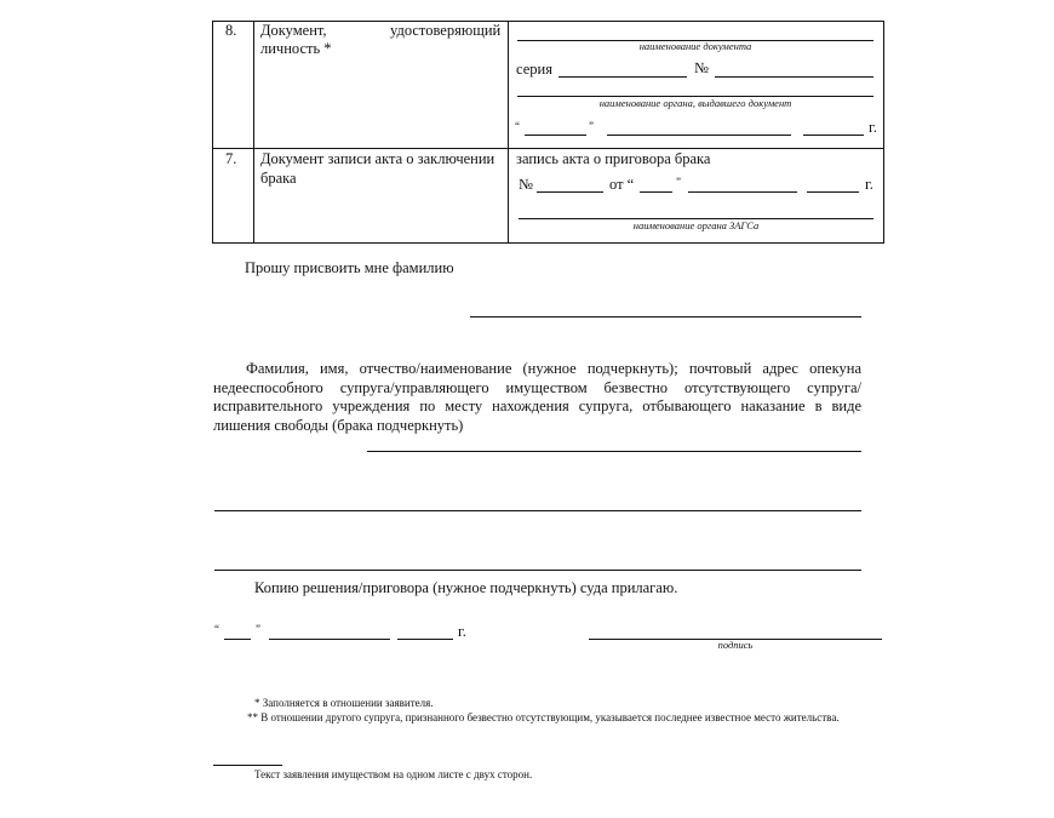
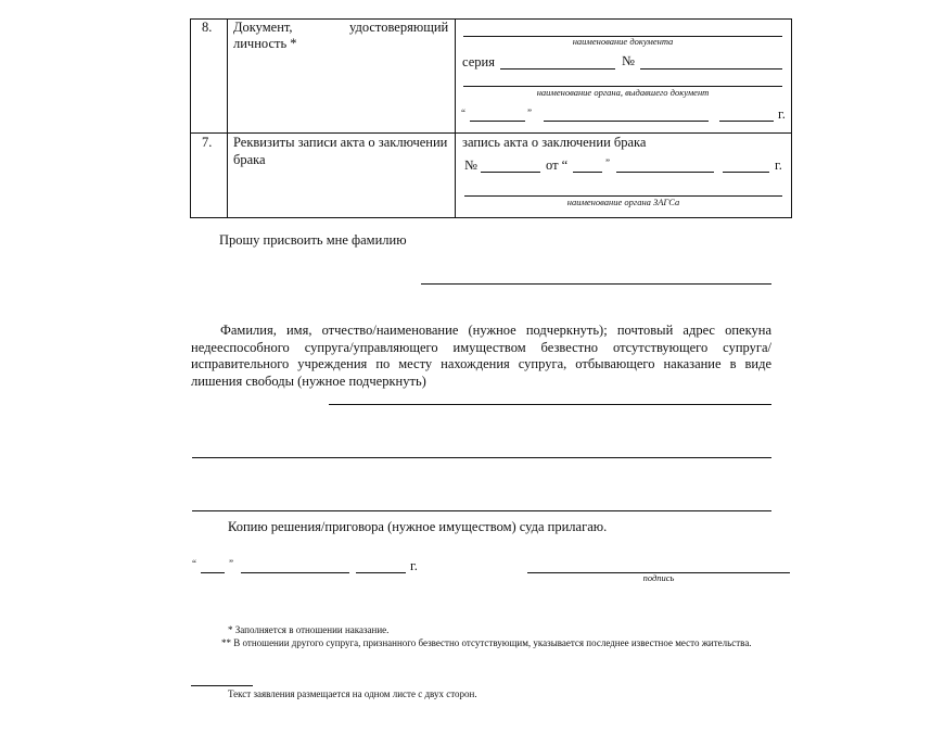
  8.
  Документ,
  удостоверяющий
  личность *
  наименование документа
  серия
  №
  наименование органа, выдавшего документ
  “
  ”
  г.
  7.
- Документ записи акта о заключении
+ Реквизиты записи акта о заключении
  брака
- запись акта о приговора брака
+ запись акта о заключении брака
  №
  от “
  ”
  г.
  наименование органа ЗАГСа
  Прошу присвоить мне фамилию
- Фамилия, имя, отчество/наименование (нужное подчеркнуть); почтовый адрес опекуна недееспособного супруга/управляющего имуществом безвестно отсутствующего супруга/исправительного учреждения по месту нахождения супруга, отбывающего наказание в виде лишения свободы (брака подчеркнуть)
+ Фамилия, имя, отчество/наименование (нужное подчеркнуть); почтовый адрес опекуна недееспособного супруга/управляющего имуществом безвестно отсутствующего супруга/исправительного учреждения по месту нахождения супруга, отбывающего наказание в виде лишения свободы (нужное подчеркнуть)
- Копию решения/приговора (нужное подчеркнуть) суда прилагаю.
+ Копию решения/приговора (нужное имуществом) суда прилагаю.
  “
  ”
  г.
  подпись
- * Заполняется в отношении заявителя.
+ * Заполняется в отношении наказание.
  ** В отношении другого супруга, признанного безвестно отсутствующим, указывается последнее известное место жительства.
- Текст заявления имуществом на одном листе с двух сторон.
+ Текст заявления размещается на одном листе с двух сторон.
